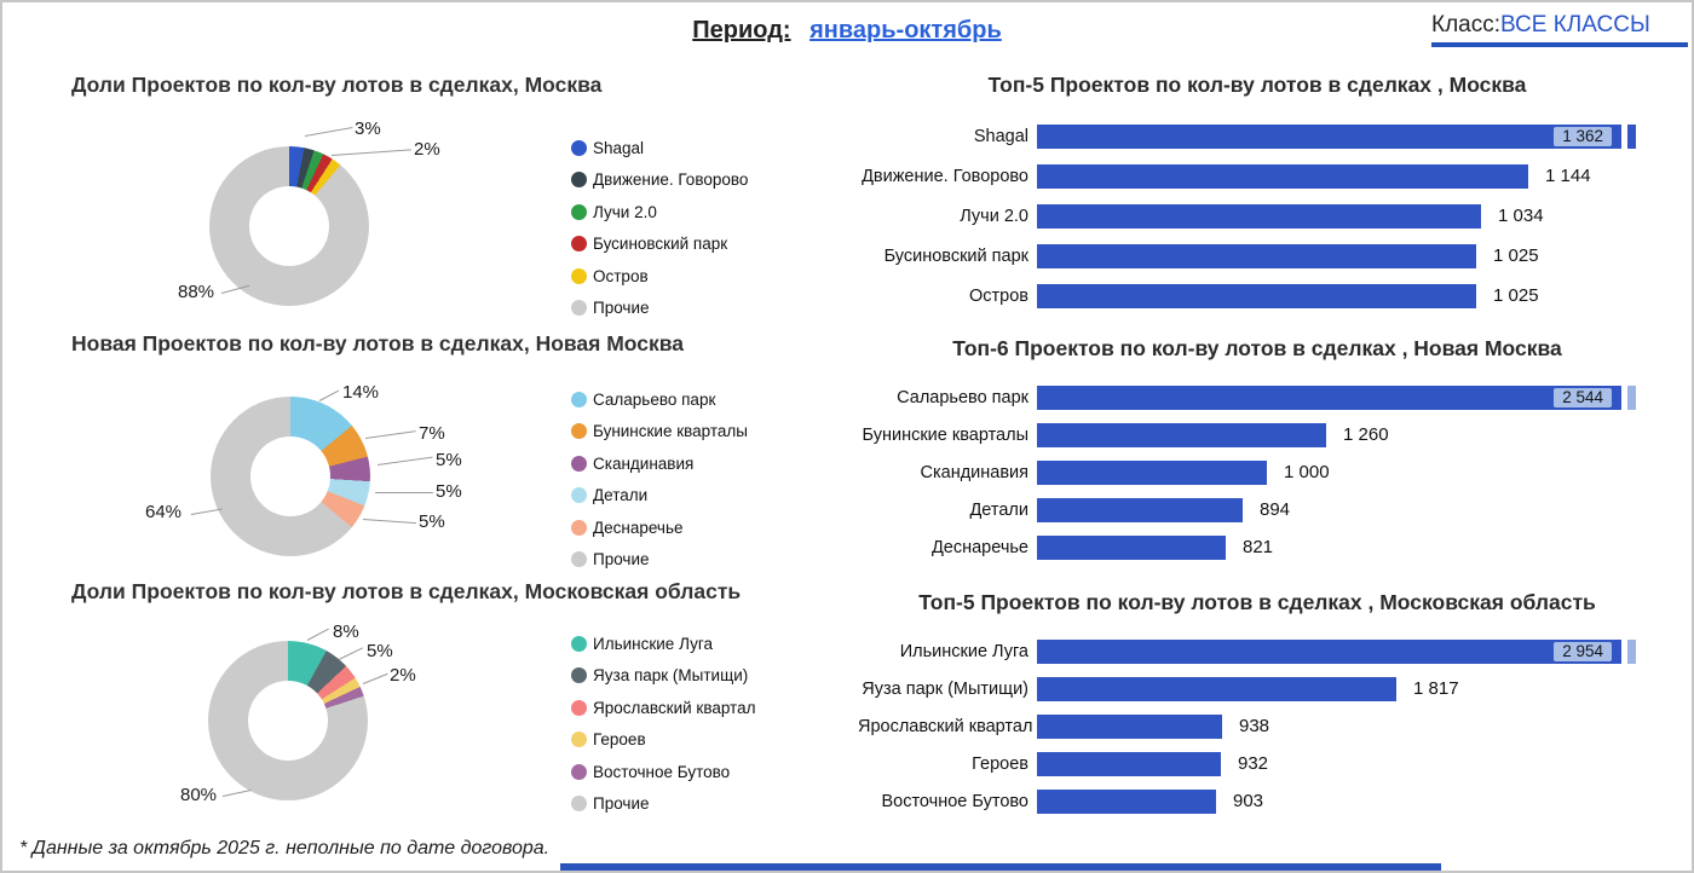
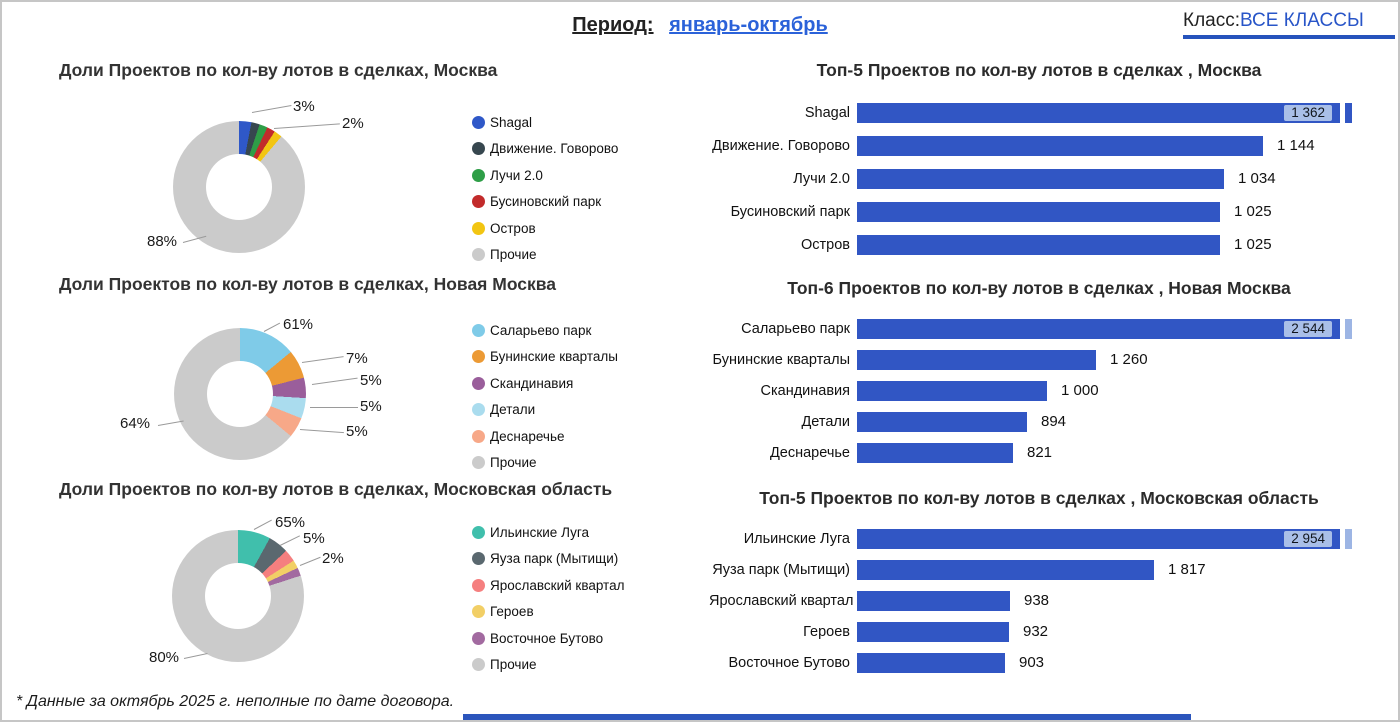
  Период: январь-октябрь
  Класс:ВСЕ КЛАССЫ
  Доли Проектов по кол-ву лотов в сделках, Москва
- Новая Проектов по кол-ву лотов в сделках, Новая Москва
+ Доли Проектов по кол-ву лотов в сделках, Новая Москва
  Доли Проектов по кол-ву лотов в сделках, Московская область
  Shagal
  Движение. Говорово
  Лучи 2.0
  Бусиновский парк
  Остров
  Прочие
  Саларьево парк
  Бунинские кварталы
  Скандинавия
  Детали
  Деснаречье
  Прочие
  Ильинские Луга
  Яуза парк (Мытищи)
  Ярославский квартал
  Героев
  Восточное Бутово
  Прочие
  Топ-5 Проектов по кол-ву лотов в сделках , Москва
  Shagal
  1 362
  Движение. Говорово
  1 144
  Лучи 2.0
  1 034
  Бусиновский парк
  1 025
  Остров
  1 025
  Топ-6 Проектов по кол-ву лотов в сделках , Новая Москва
  Саларьево парк
  2 544
  Бунинские кварталы
  1 260
  Скандинавия
  1 000
  Детали
  894
  Деснаречье
  821
  Топ-5 Проектов по кол-ву лотов в сделках , Московская область
  Ильинские Луга
  2 954
  Яуза парк (Мытищи)
  1 817
  Ярославский квартал
  938
  Героев
  932
  Восточное Бутово
  903
  * Данные за октябрь 2025 г. неполные по дате договора.
  3%
  2%
  88%
- 14%
+ 61%
  7%
  5%
  5%
  5%
  64%
- 8%
+ 65%
  5%
  2%
  80%
